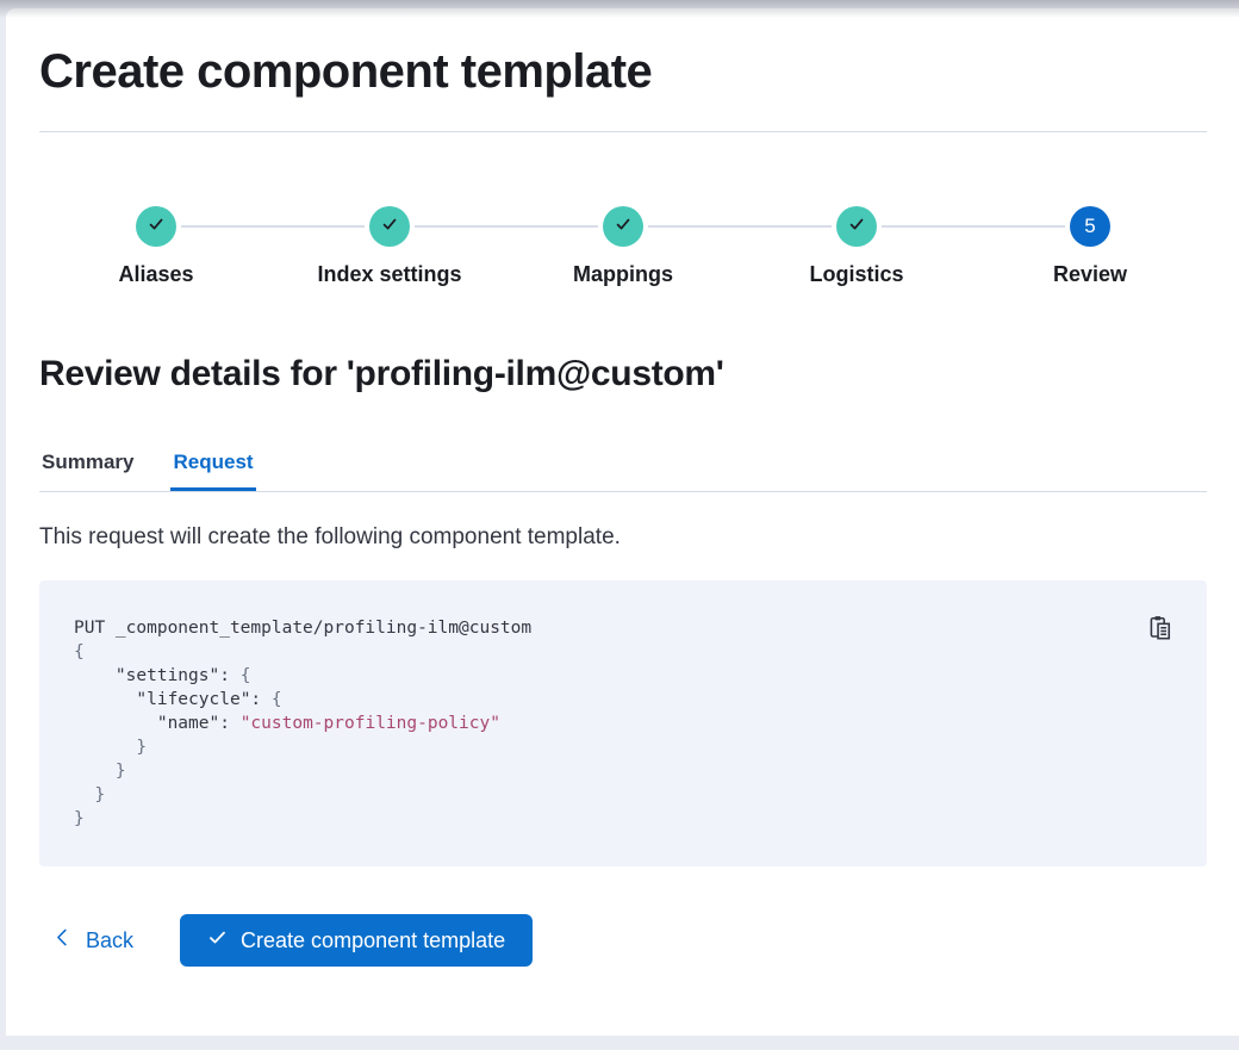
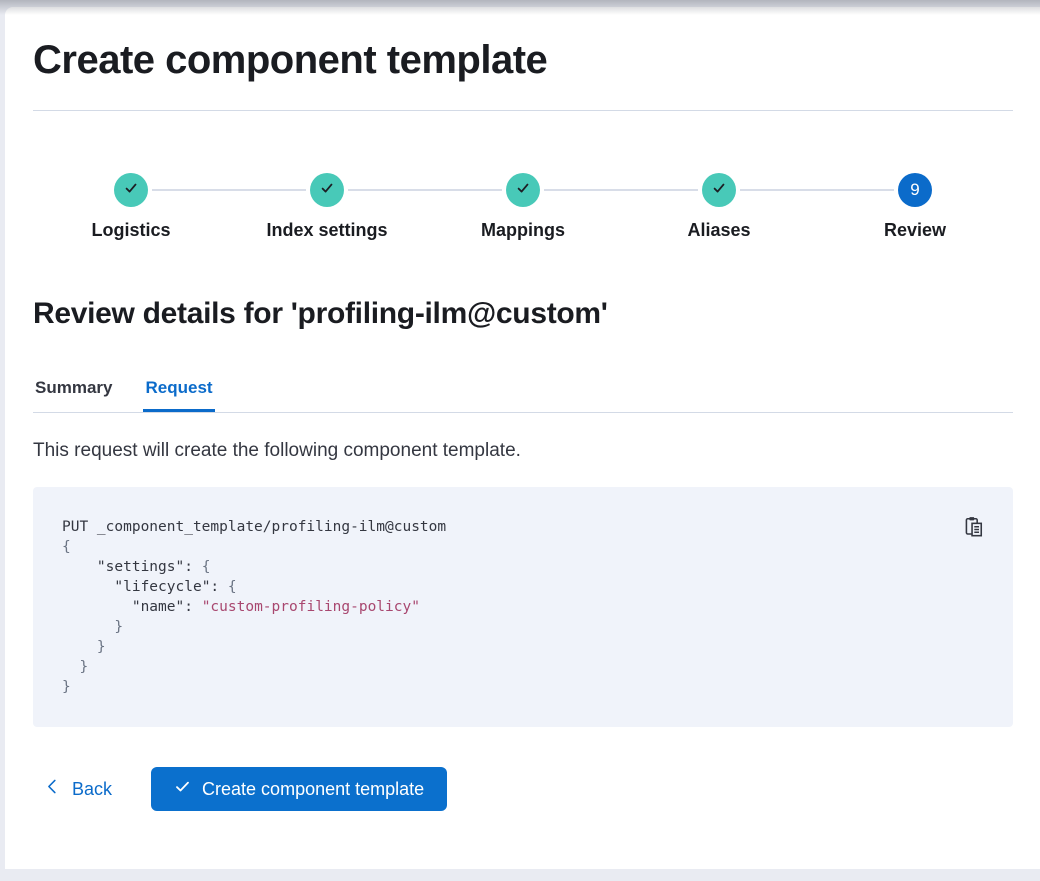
  Create component template
- Aliases
+ Logistics
  Index settings
  Mappings
- Logistics
+ Aliases
- 5
+ 9
  Review
  Review details for 'profiling-ilm@custom'
  Summary
  Request
  This request will create the following component template.
  PUT _component_template/profiling-ilm@custom
  {
  "settings": {
  "lifecycle": {
  "name": "custom-profiling-policy"
  }
  }
  }
  }
  Back
  Create component template
